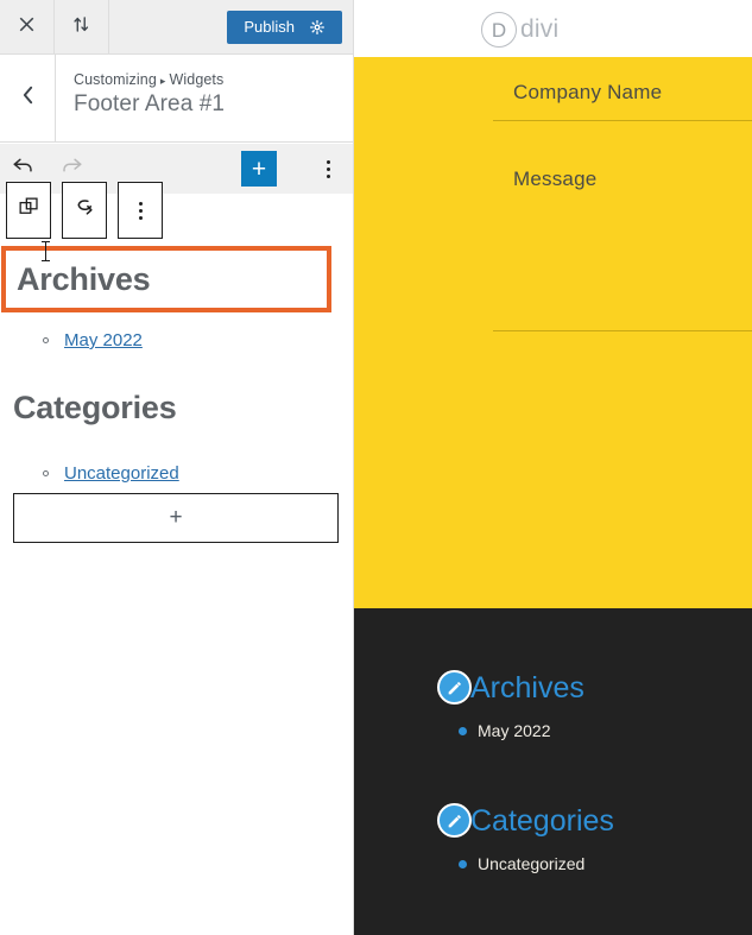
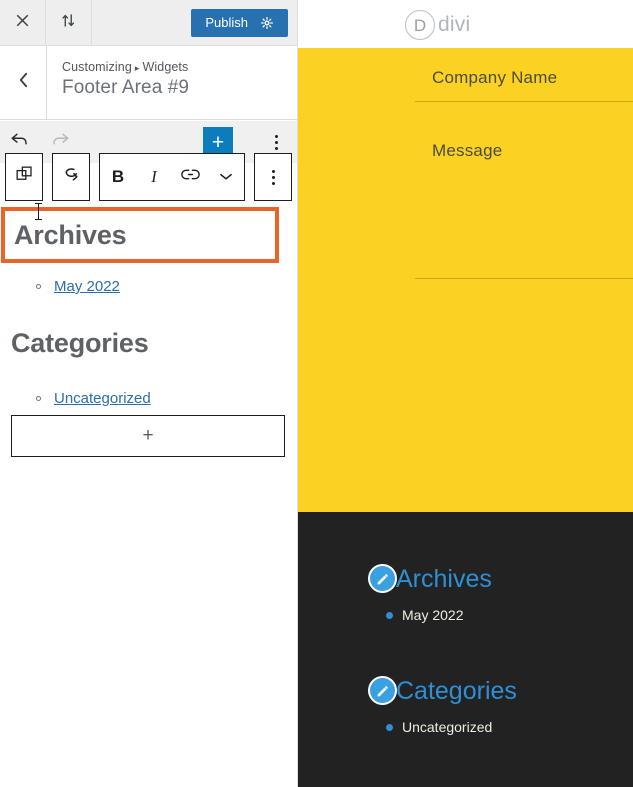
  D
  divi
  Company Name
  Message
  Archives
  May 2022
  Categories
  Uncategorized
  Publish
  Customizing ▸ Widgets
- Footer Area #1
+ Footer Area #9
  +
  Archives
  May 2022
  Categories
  Uncategorized
  +
+ B
+ I
